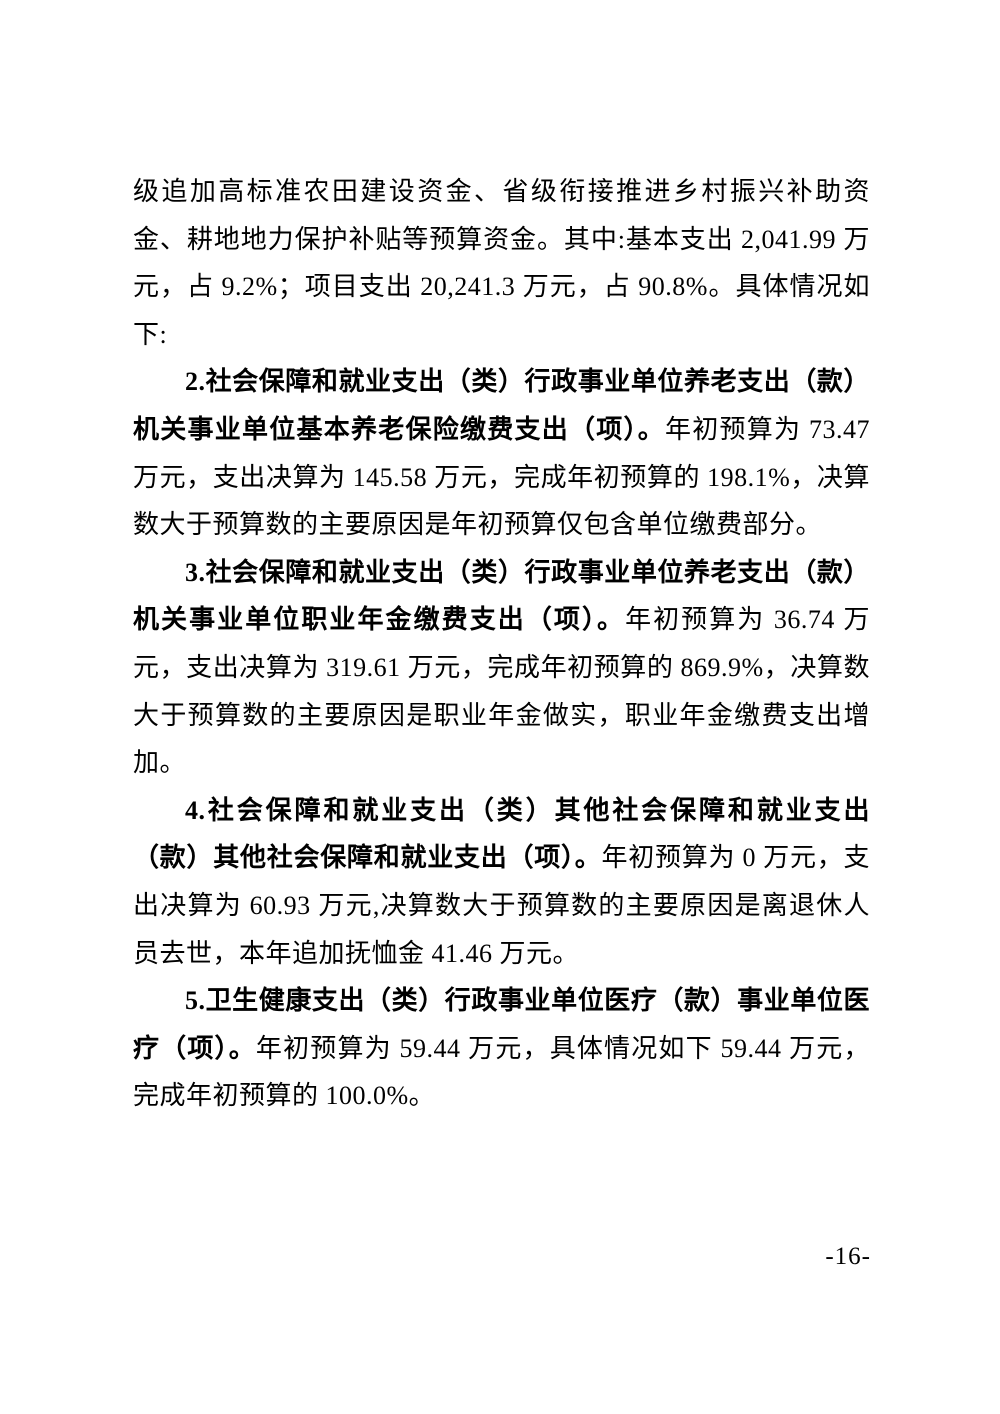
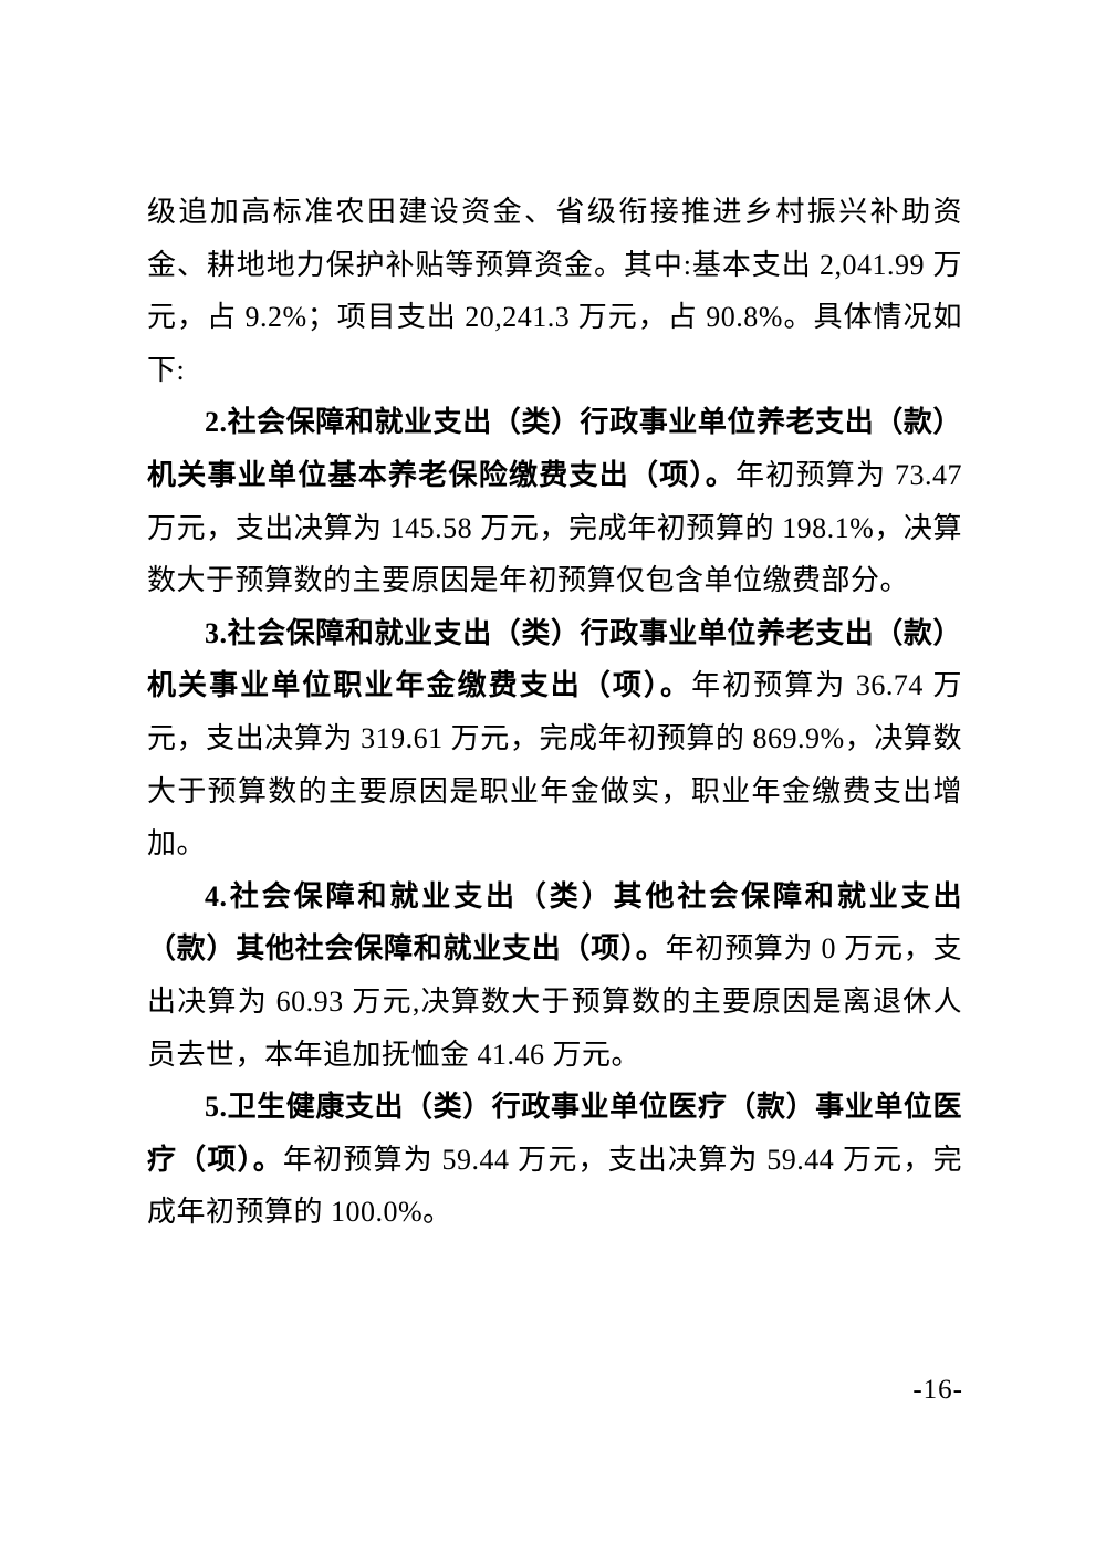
  级追加高标准农田建设资金、省级衔接推进乡村振兴补助资金、耕地地力保护补贴等预算资金。其中:基本支出 2,041.99 万元，占 9.2%；项目支出 20,241.3 万元，占 90.8%。具体情况如下:
  2.社会保障和就业支出（类）行政事业单位养老支出（款）机关事业单位基本养老保险缴费支出（项）。年初预算为 73.47 万元，支出决算为 145.58 万元，完成年初预算的 198.1%，决算数大于预算数的主要原因是年初预算仅包含单位缴费部分。
  3.社会保障和就业支出（类）行政事业单位养老支出（款）机关事业单位职业年金缴费支出（项）。年初预算为 36.74 万元，支出决算为 319.61 万元，完成年初预算的 869.9%，决算数大于预算数的主要原因是职业年金做实，职业年金缴费支出增加。
  4.社会保障和就业支出（类）其他社会保障和就业支出（款）其他社会保障和就业支出（项）。年初预算为 0 万元，支出决算为 60.93 万元,决算数大于预算数的主要原因是离退休人员去世，本年追加抚恤金 41.46 万元。
- 5.卫生健康支出（类）行政事业单位医疗（款）事业单位医疗（项）。年初预算为 59.44 万元，具体情况如下 59.44 万元，完成年初预算的 100.0%。
+ 5.卫生健康支出（类）行政事业单位医疗（款）事业单位医疗（项）。年初预算为 59.44 万元，支出决算为 59.44 万元，完成年初预算的 100.0%。
  -16-
